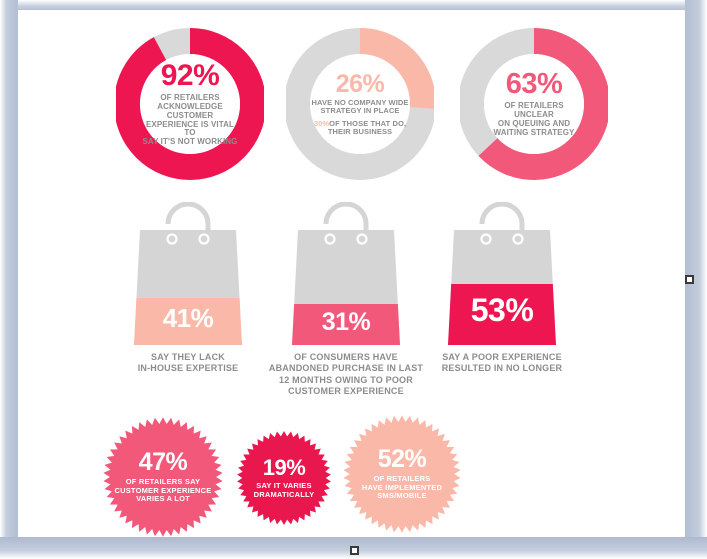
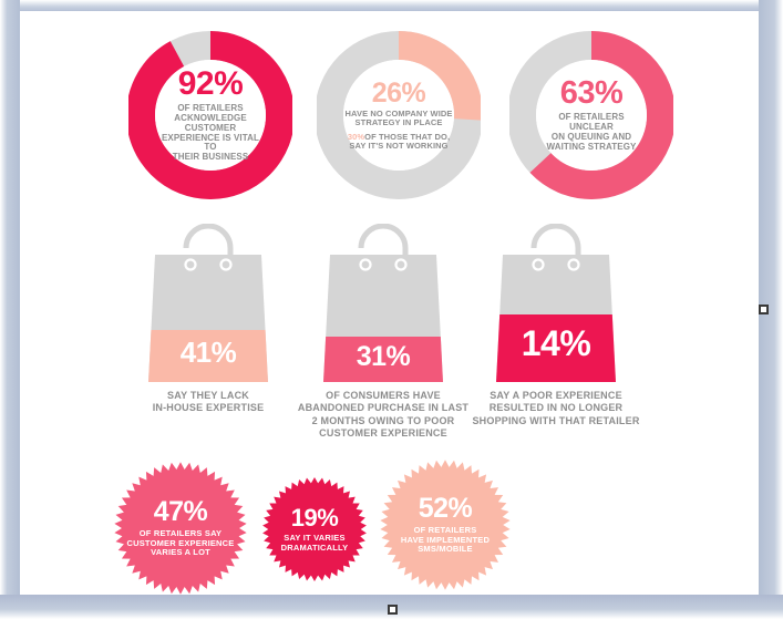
  92%
  OF RETAILERS
  ACKNOWLEDGE CUSTOMER
  EXPERIENCE IS VITAL TO
- SAY IT'S NOT WORKING
+ THEIR BUSINESS
  26%
  HAVE NO COMPANY WIDE
  STRATEGY IN PLACE
  30%OF THOSE THAT DO,
- THEIR BUSINESS
+ SAY IT'S NOT WORKING
  63%
  OF RETAILERS UNCLEAR
  ON QUEUING AND
  WAITING STRATEGY
  41%
  SAY THEY LACK
  IN-HOUSE EXPERTISE
  31%
  OF CONSUMERS HAVE
  ABANDONED PURCHASE IN LAST
- 12 MONTHS OWING TO POOR
+ 2 MONTHS OWING TO POOR
  CUSTOMER EXPERIENCE
- 53%
+ 14%
  SAY A POOR EXPERIENCE
  RESULTED IN NO LONGER
+ SHOPPING WITH THAT RETAILER
  47%
  OF RETAILERS SAY
  CUSTOMER EXPERIENCE
  VARIES A LOT
  19%
  SAY IT VARIES
  DRAMATICALLY
  52%
  OF RETAILERS
  HAVE IMPLEMENTED
  SMS/MOBILE
